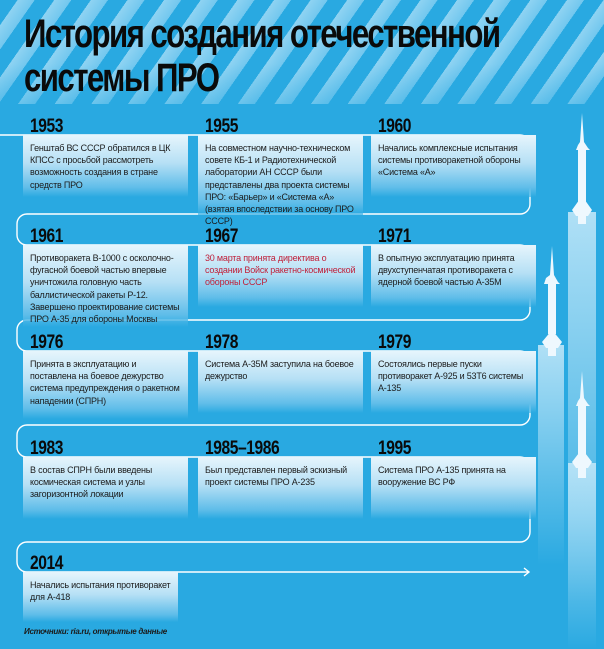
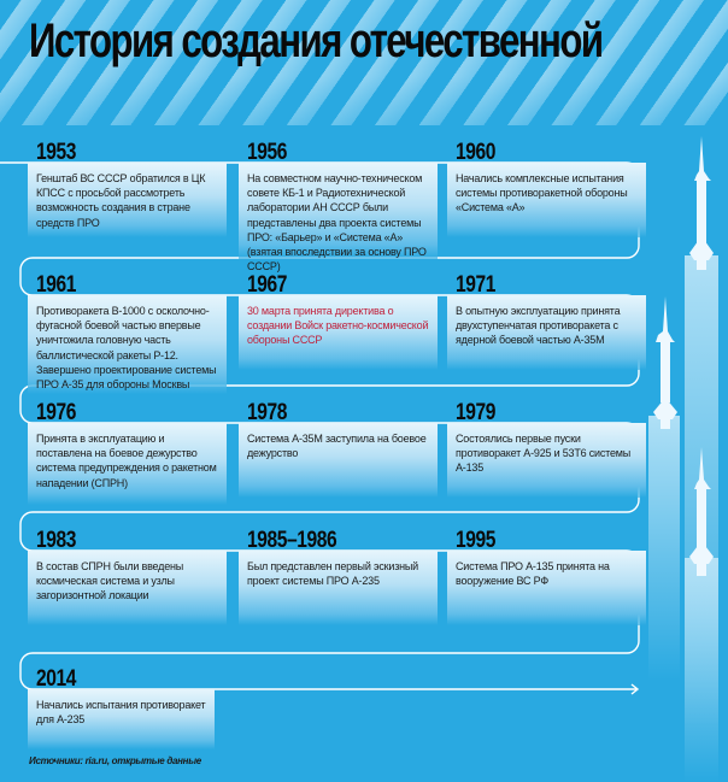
  История создания отечественной
- системы ПРО
  1953
  Генштаб ВС СССР обратился в ЦК КПСС с просьбой рассмотреть возможность создания в стране средств ПРО
- 1955
+ 1956
  На совместном научно-техническом совете КБ-1 и Радиотехнической лаборатории АН СССР были представлены два проекта системы ПРО: «Барьер» и «Система «А» (взятая впоследствии за основу ПРО СССР)
  1960
  Начались комплексные испытания системы противоракетной обороны «Система «А»
  1961
  Противоракета В-1000 с осколочно-фугасной боевой частью впервые уничтожила головную часть баллистической ракеты Р-12. Завершено проектирование системы ПРО А-35 для обороны Москвы
  1967
  30 марта принята директива о создании Войск ракетно-космической обороны СССР
  1971
  В опытную эксплуатацию принята двухступенчатая противоракета с ядерной боевой частью А-35М
  1976
  Принята в эксплуатацию и поставлена на боевое дежурство система предупреждения о ракетном нападении (СПРН)
  1978
  Система А-35М заступила на боевое дежурство
  1979
  Состоялись первые пуски противоракет А-925 и 53Т6 системы А-135
  1983
  В состав СПРН были введены космическая система и узлы загоризонтной локации
  1985–1986
  Был представлен первый эскизный проект системы ПРО А-235
  1995
  Система ПРО А-135 принята на вооружение ВС РФ
  2014
- Начались испытания противоракет для А-418
+ Начались испытания противоракет для А-235
  Источники: ria.ru, открытые данные
